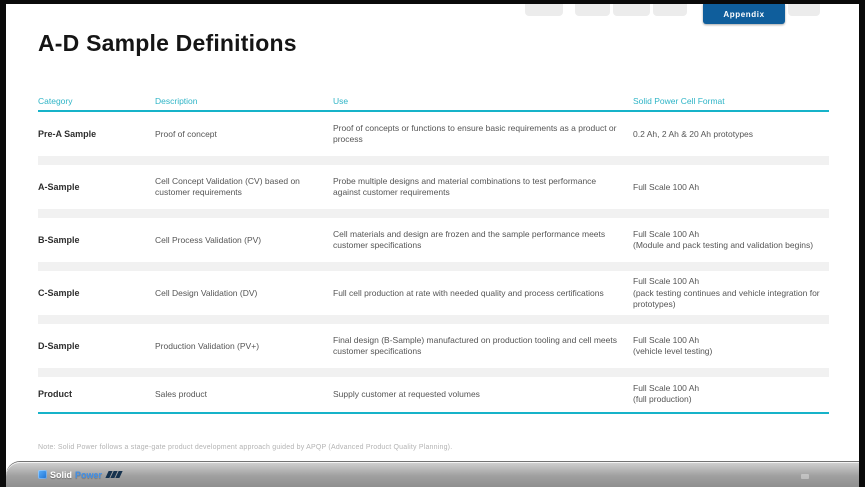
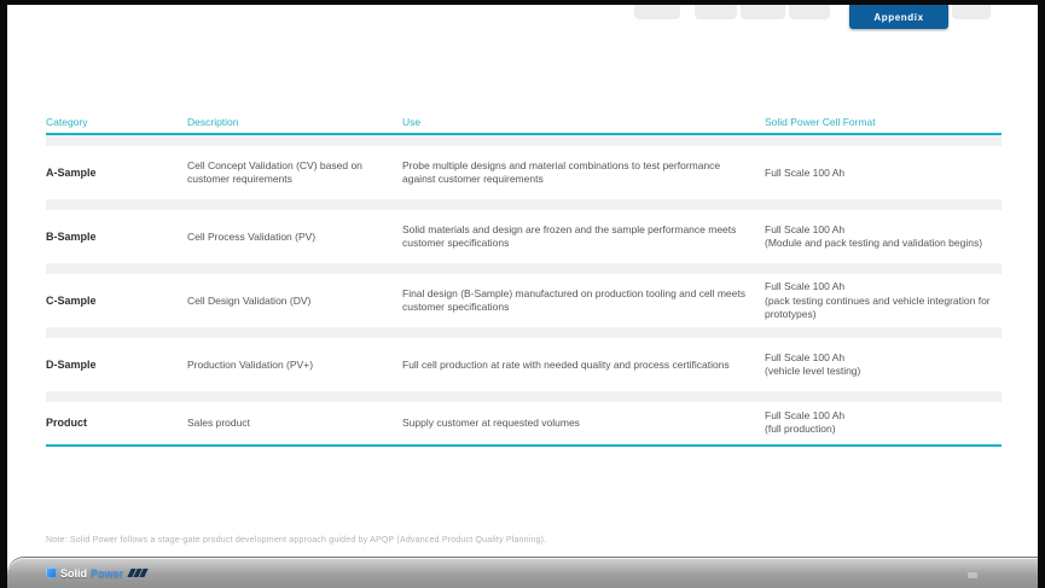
  Appendix
- A-D Sample Definitions
  Category
  Description
  Use
  Solid Power Cell Format
- Pre-A Sample
- Proof of concept
- Proof of concepts or functions to ensure basic requirements as a product or process
- 0.2 Ah, 2 Ah & 20 Ah prototypes
  A-Sample
  Cell Concept Validation (CV) based on customer requirements
  Probe multiple designs and material combinations to test performance against customer requirements
  Full Scale 100 Ah
  B-Sample
  Cell Process Validation (PV)
- Cell materials and design are frozen and the sample performance meets customer specifications
+ Solid materials and design are frozen and the sample performance meets customer specifications
  Full Scale 100 Ah
  (Module and pack testing and validation begins)
  C-Sample
  Cell Design Validation (DV)
- Full cell production at rate with needed quality and process certifications
+ Final design (B-Sample) manufactured on production tooling and cell meets customer specifications
  Full Scale 100 Ah
  (pack testing continues and vehicle integration for prototypes)
  D-Sample
  Production Validation (PV+)
- Final design (B-Sample) manufactured on production tooling and cell meets customer specifications
+ Full cell production at rate with needed quality and process certifications
  Full Scale 100 Ah
  (vehicle level testing)
  Product
  Sales product
  Supply customer at requested volumes
  Full Scale 100 Ah
  (full production)
  Solid
  Power
